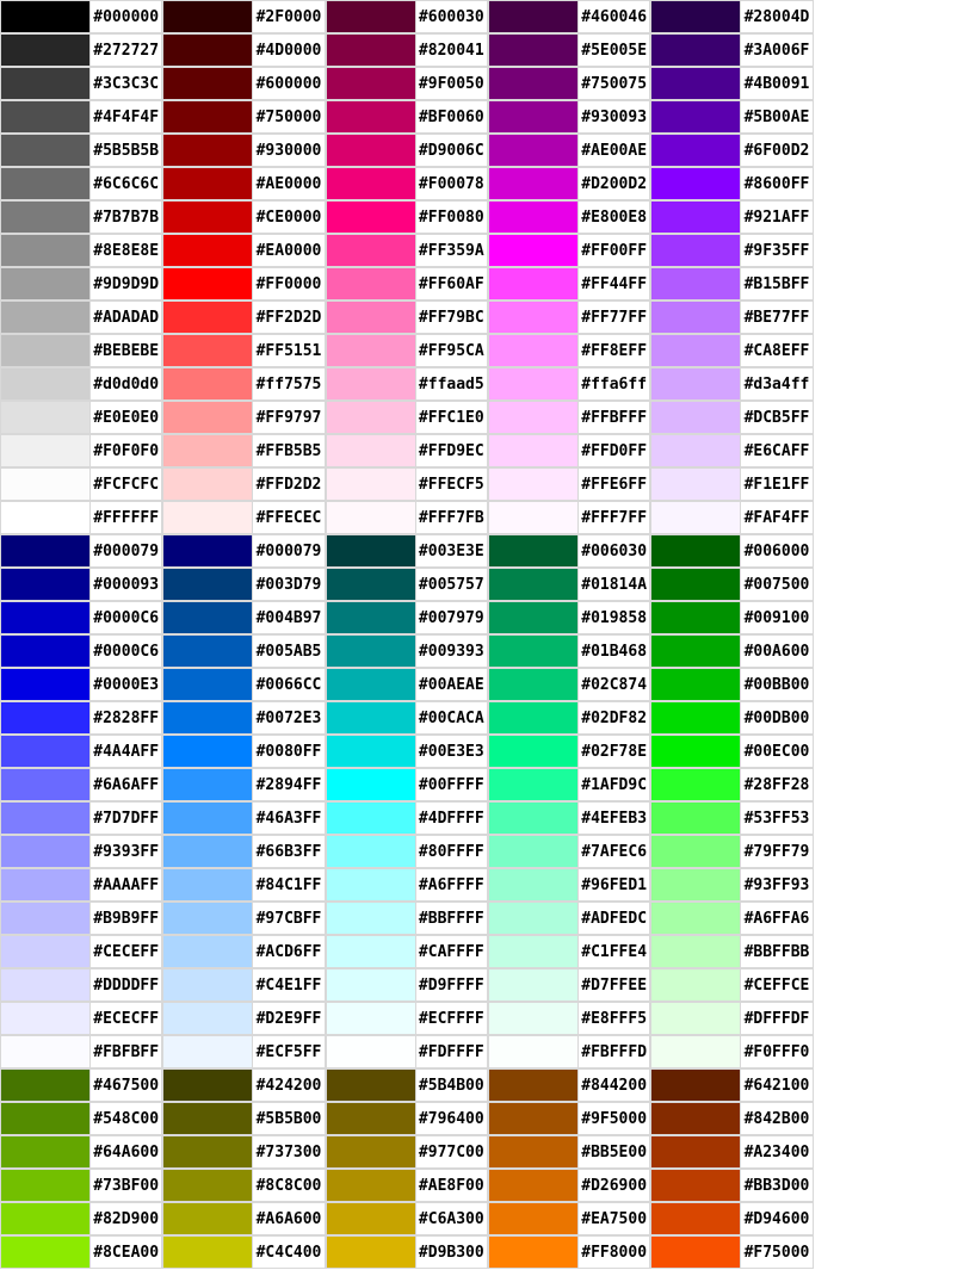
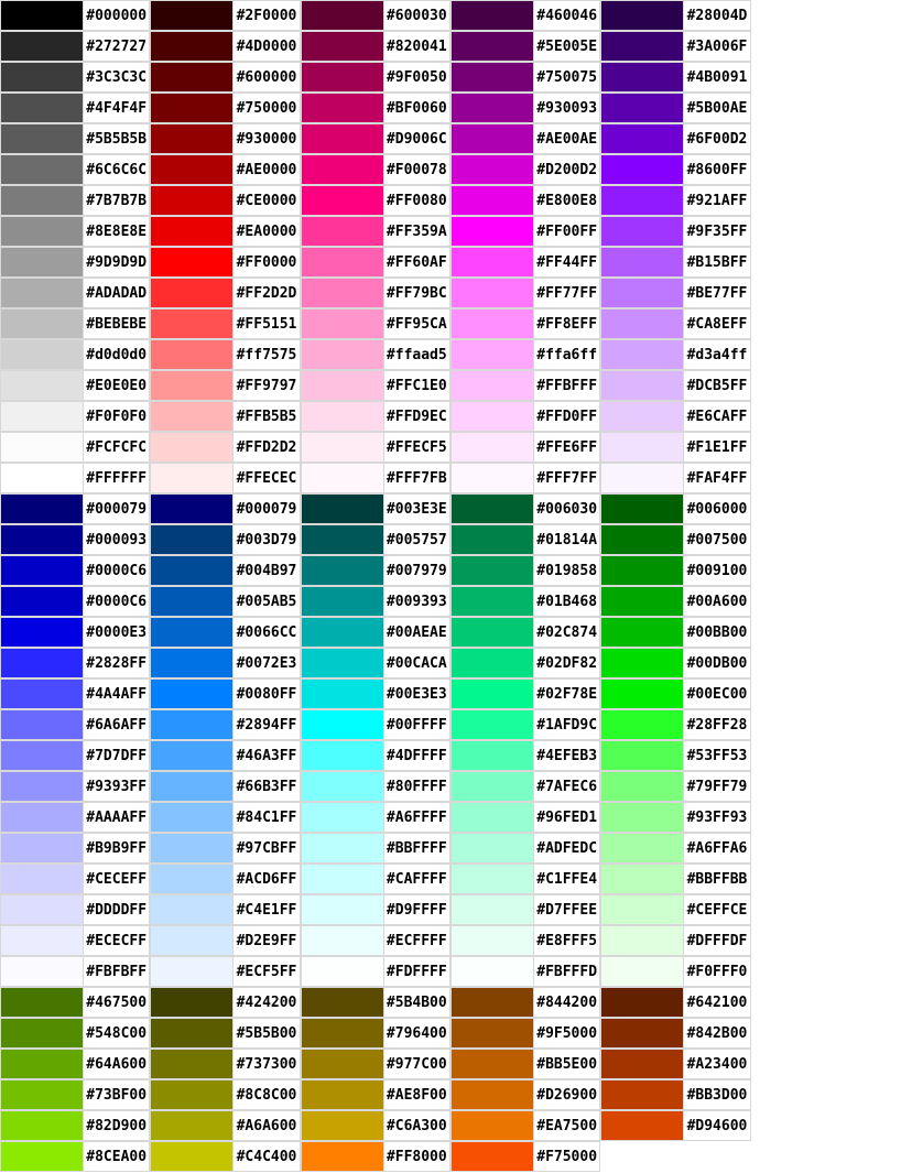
  #000000
  #2F0000
  #600030
  #460046
  #28004D
  #272727
  #4D0000
  #820041
  #5E005E
  #3A006F
  #3C3C3C
  #600000
  #9F0050
  #750075
  #4B0091
  #4F4F4F
  #750000
  #BF0060
  #930093
  #5B00AE
  #5B5B5B
  #930000
  #D9006C
  #AE00AE
  #6F00D2
  #6C6C6C
  #AE0000
  #F00078
  #D200D2
  #8600FF
  #7B7B7B
  #CE0000
  #FF0080
  #E800E8
  #921AFF
  #8E8E8E
  #EA0000
  #FF359A
  #FF00FF
  #9F35FF
  #9D9D9D
  #FF0000
  #FF60AF
  #FF44FF
  #B15BFF
  #ADADAD
  #FF2D2D
  #FF79BC
  #FF77FF
  #BE77FF
  #BEBEBE
  #FF5151
  #FF95CA
  #FF8EFF
  #CA8EFF
  #d0d0d0
  #ff7575
  #ffaad5
  #ffa6ff
  #d3a4ff
  #E0E0E0
  #FF9797
  #FFC1E0
  #FFBFFF
  #DCB5FF
  #F0F0F0
  #FFB5B5
  #FFD9EC
  #FFD0FF
  #E6CAFF
  #FCFCFC
  #FFD2D2
  #FFECF5
  #FFE6FF
  #F1E1FF
  #FFFFFF
  #FFECEC
  #FFF7FB
  #FFF7FF
  #FAF4FF
  #000079
  #000079
  #003E3E
  #006030
  #006000
  #000093
  #003D79
  #005757
  #01814A
  #007500
  #0000C6
  #004B97
  #007979
  #019858
  #009100
  #0000C6
  #005AB5
  #009393
  #01B468
  #00A600
  #0000E3
  #0066CC
  #00AEAE
  #02C874
  #00BB00
  #2828FF
  #0072E3
  #00CACA
  #02DF82
  #00DB00
  #4A4AFF
  #0080FF
  #00E3E3
  #02F78E
  #00EC00
  #6A6AFF
  #2894FF
  #00FFFF
  #1AFD9C
  #28FF28
  #7D7DFF
  #46A3FF
  #4DFFFF
  #4EFEB3
  #53FF53
  #9393FF
  #66B3FF
  #80FFFF
  #7AFEC6
  #79FF79
  #AAAAFF
  #84C1FF
  #A6FFFF
  #96FED1
  #93FF93
  #B9B9FF
  #97CBFF
  #BBFFFF
  #ADFEDC
  #A6FFA6
  #CECEFF
  #ACD6FF
  #CAFFFF
  #C1FFE4
  #BBFFBB
  #DDDDFF
  #C4E1FF
  #D9FFFF
  #D7FFEE
  #CEFFCE
  #ECECFF
  #D2E9FF
  #ECFFFF
  #E8FFF5
  #DFFFDF
  #FBFBFF
  #ECF5FF
  #FDFFFF
  #FBFFFD
  #F0FFF0
  #467500
  #424200
  #5B4B00
  #844200
  #642100
  #548C00
  #5B5B00
  #796400
  #9F5000
  #842B00
  #64A600
  #737300
  #977C00
  #BB5E00
  #A23400
  #73BF00
  #8C8C00
  #AE8F00
  #D26900
  #BB3D00
  #82D900
  #A6A600
  #C6A300
  #EA7500
  #D94600
  #8CEA00
  #C4C400
- #D9B300
  #FF8000
  #F75000
